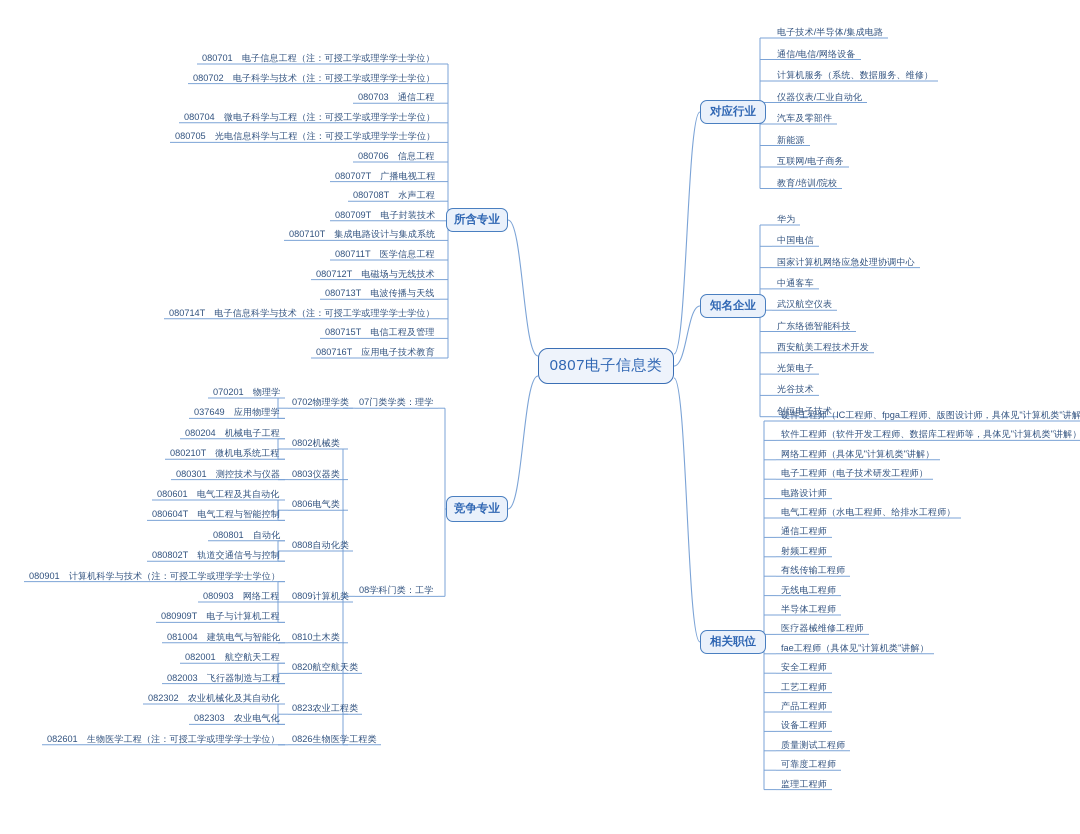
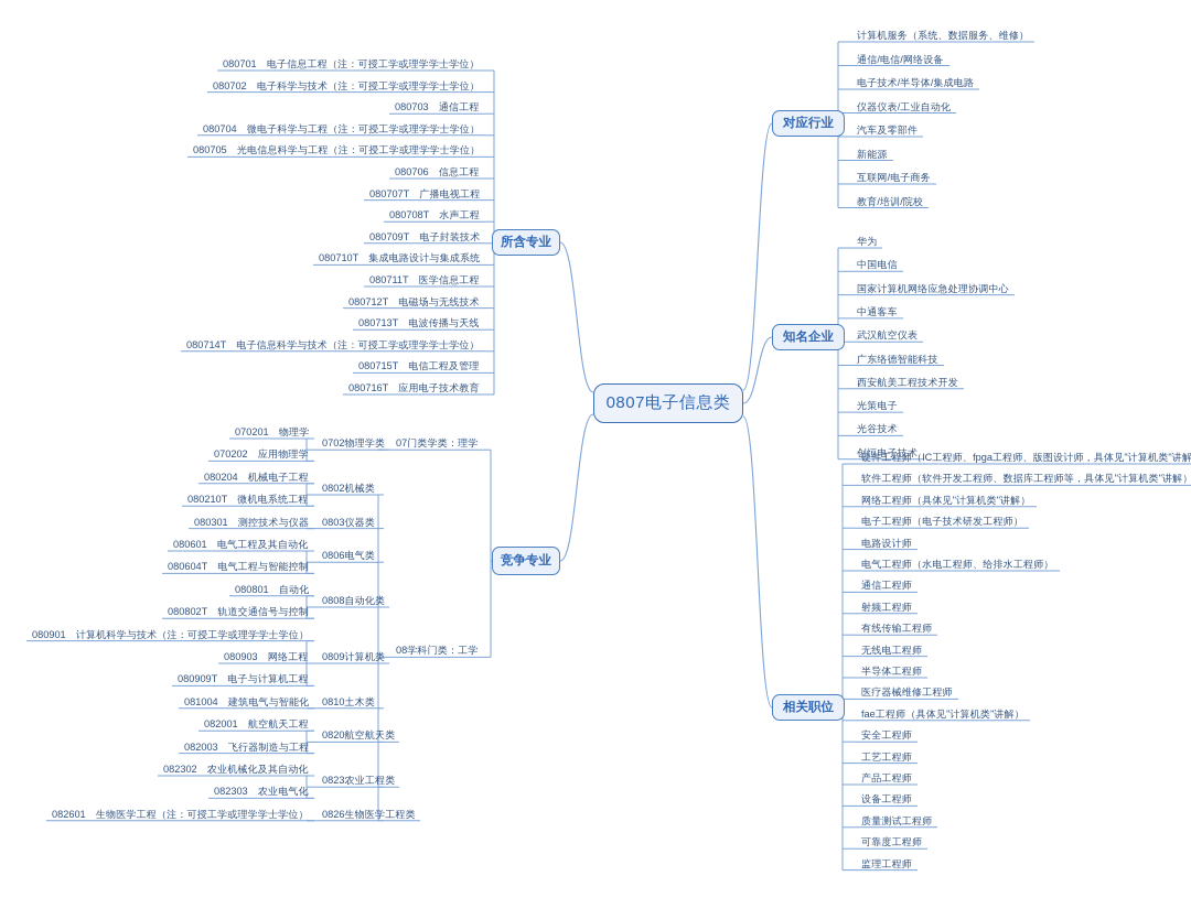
  0807电子信息类
  所含专业
  竞争专业
  对应行业
  知名企业
  相关职位
- 电子技术/半导体/集成电路
+ 计算机服务（系统、数据服务、维修）
  通信/电信/网络设备
- 计算机服务（系统、数据服务、维修）
+ 电子技术/半导体/集成电路
  仪器仪表/工业自动化
  汽车及零部件
  新能源
  互联网/电子商务
  教育/培训/院校
  华为
  中国电信
  国家计算机网络应急处理协调中心
  中通客车
  武汉航空仪表
  广东络德智能科技
  西安航美工程技术开发
  光策电子
  光谷技术
  创恒电子技术
  硬件工程师（IC工程师、fpga工程师、版图设计师，具体见"计算机类"讲解
  软件工程师（软件开发工程师、数据库工程师等，具体见"计算机类"讲解）
  网络工程师（具体见"计算机类"讲解）
  电子工程师（电子技术研发工程师）
  电路设计师
  电气工程师（水电工程师、给排水工程师）
  通信工程师
  射频工程师
  有线传输工程师
  无线电工程师
  半导体工程师
  医疗器械维修工程师
  fae工程师（具体见"计算机类"讲解）
  安全工程师
  工艺工程师
  产品工程师
  设备工程师
  质量测试工程师
  可靠度工程师
  监理工程师
  080701 电子信息工程（注：可授工学或理学学士学位）
  080702 电子科学与技术（注：可授工学或理学学士学位）
  080703 通信工程
  080704 微电子科学与工程（注：可授工学或理学学士学位）
  080705 光电信息科学与工程（注：可授工学或理学学士学位）
  080706 信息工程
  080707T 广播电视工程
  080708T 水声工程
  080709T 电子封装技术
  080710T 集成电路设计与集成系统
  080711T 医学信息工程
  080712T 电磁场与无线技术
  080713T 电波传播与天线
  080714T 电子信息科学与技术（注：可授工学或理学学士学位）
  080715T 电信工程及管理
  080716T 应用电子技术教育
  070201 物理学
- 037649 应用物理学
+ 070202 应用物理学
  080204 机械电子工程
  080210T 微机电系统工程
  080301 测控技术与仪器
  080601 电气工程及其自动化
  080604T 电气工程与智能控制
  080801 自动化
  080802T 轨道交通信号与控制
  080901 计算机科学与技术（注：可授工学或理学学士学位）
  080903 网络工程
  080909T 电子与计算机工程
  081004 建筑电气与智能化
  082001 航空航天工程
  082003 飞行器制造与工程
  082302 农业机械化及其自动化
  082303 农业电气化
  082601 生物医学工程（注：可授工学或理学学士学位）
  0702物理学类
  0802机械类
  0803仪器类
  0806电气类
  0808自动化类
  0809计算机类
  0810土木类
  0820航空航天类
  0823农业工程类
  0826生物医学工程类
  07门类学类：理学
  08学科门类：工学
